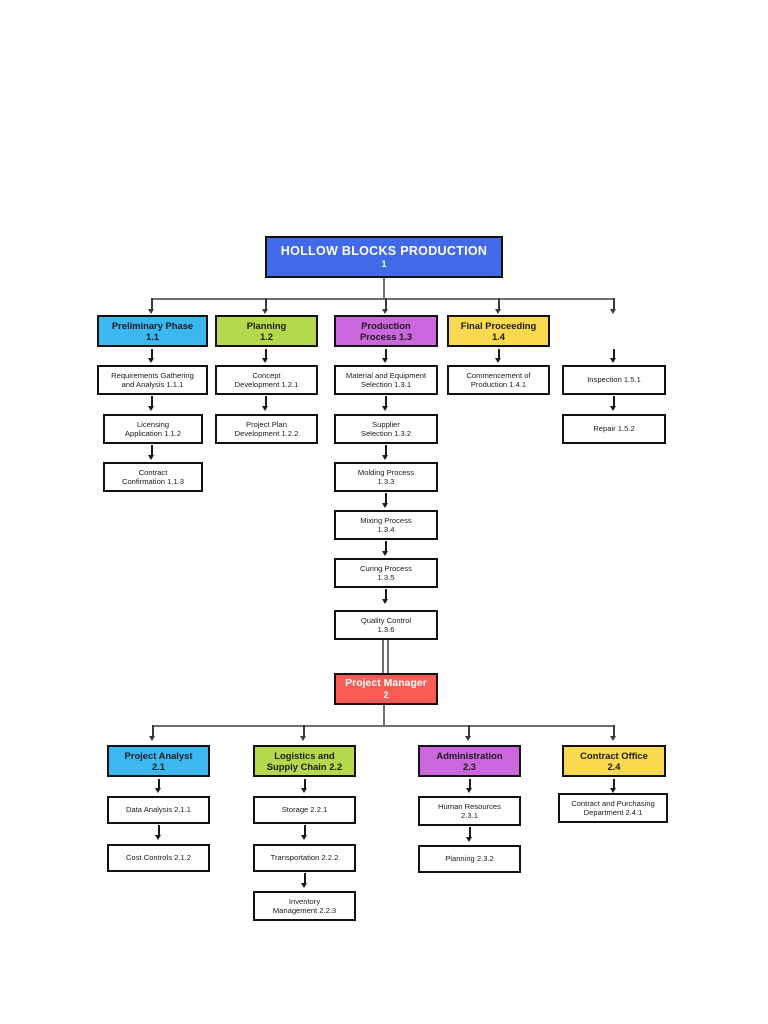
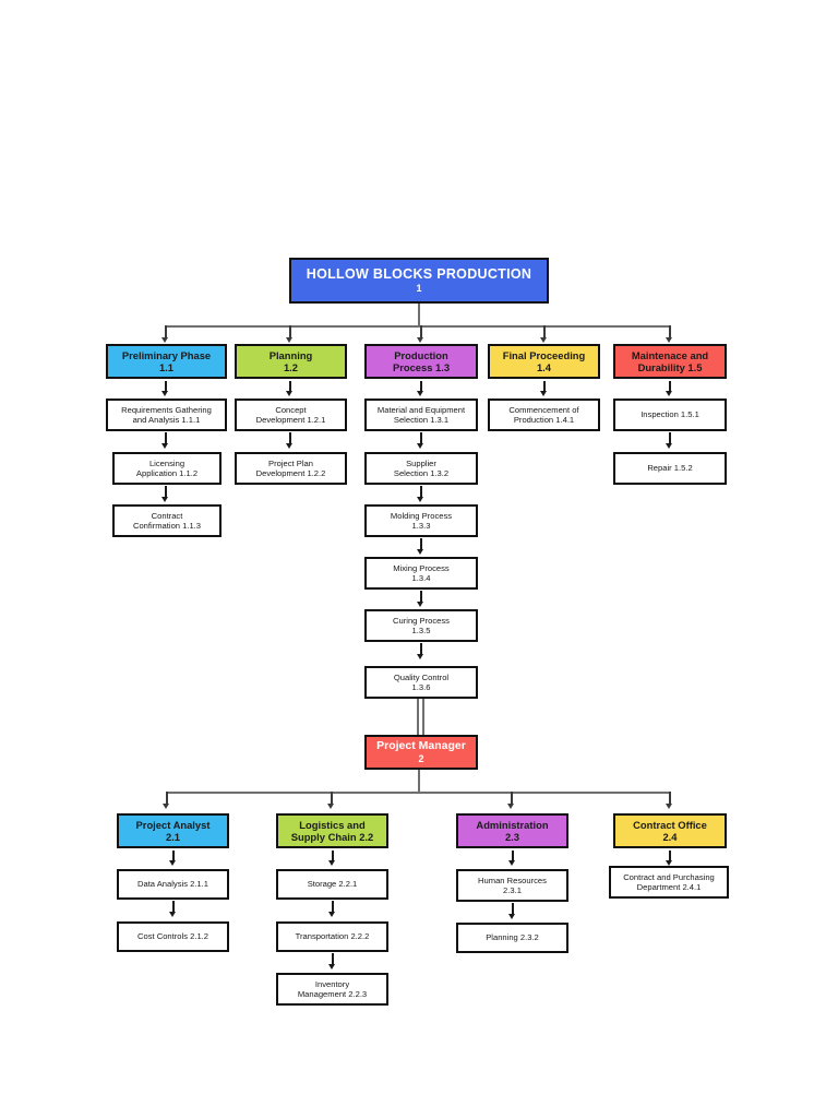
  HOLLOW BLOCKS PRODUCTION
  1
  Preliminary Phase
  1.1
  Planning
  1.2
  Production
  Process 1.3
  Final Proceeding
  1.4
+ Maintenace and
+ Durability 1.5
  Requirements Gathering
  and Analysis 1.1.1
  Licensing
  Application 1.1.2
  Contract
  Confirmation 1.1.3
  Concept
  Development 1.2.1
  Project Plan
  Development 1.2.2
  Material and Equipment
  Selection 1.3.1
  Supplier
  Selection 1.3.2
  Molding Process
  1.3.3
  Mixing Process
  1.3.4
  Curing Process
  1.3.5
  Quality Control
  1.3.6
  Commencement of
  Production 1.4.1
  Inspection 1.5.1
  Repair 1.5.2
  Project Manager
  2
  Project Analyst
  2.1
  Logistics and
  Supply Chain 2.2
  Administration
  2.3
  Contract Office
  2.4
  Data Analysis 2.1.1
  Cost Controls 2.1.2
  Storage 2.2.1
  Transportation 2.2.2
  Inventory
  Management 2.2.3
  Human Resources
  2.3.1
  Planning 2.3.2
  Contract and Purchasing
  Department 2.4.1
